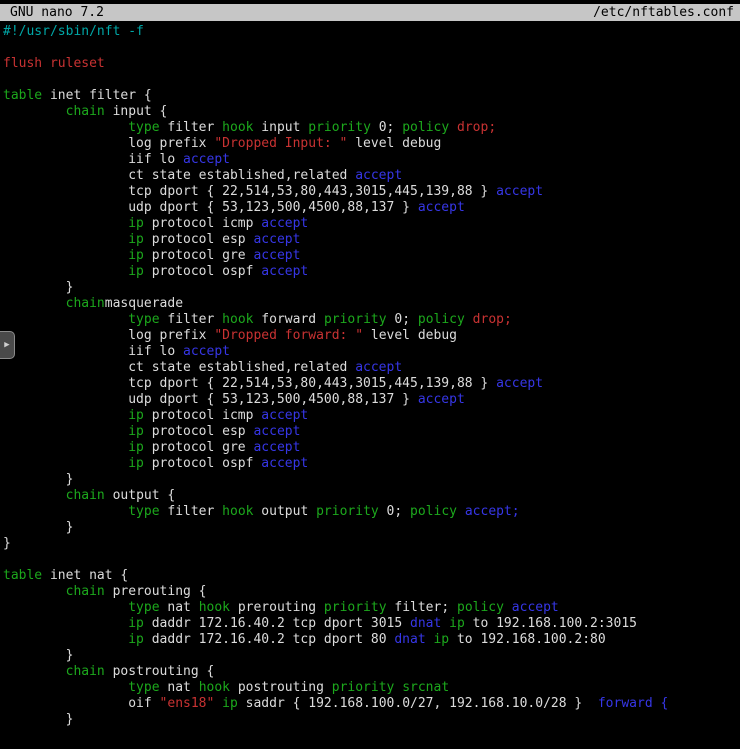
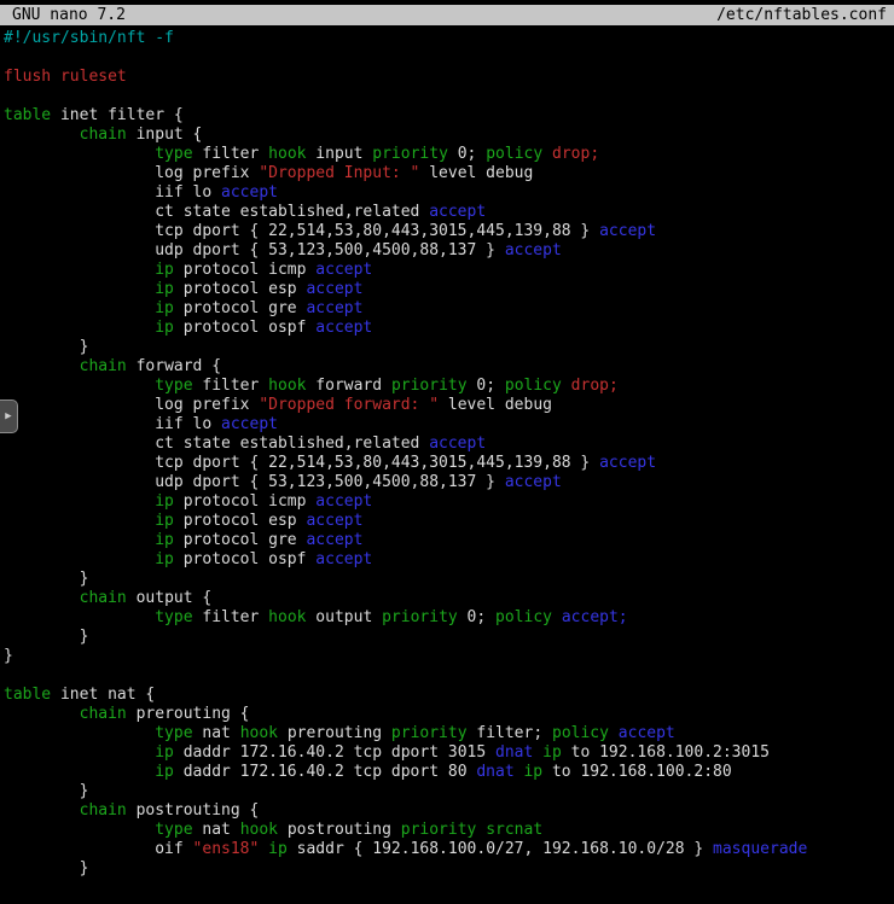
  GNU nano 7.2
  /etc/nftables.conf
  #!/usr/sbin/nft -f
  flush ruleset
  table inet filter {
  chain input {
  type filter hook input priority 0; policy drop;
  log prefix "Dropped Input: " level debug
  iif lo accept
  ct state established,related accept
  tcp dport { 22,514,53,80,443,3015,445,139,88 } accept
  udp dport { 53,123,500,4500,88,137 } accept
  ip protocol icmp accept
  ip protocol esp accept
  ip protocol gre accept
  ip protocol ospf accept
  }
- chainmasquerade
+ chain forward {
  type filter hook forward priority 0; policy drop;
  log prefix "Dropped forward: " level debug
  iif lo accept
  ct state established,related accept
  tcp dport { 22,514,53,80,443,3015,445,139,88 } accept
  udp dport { 53,123,500,4500,88,137 } accept
  ip protocol icmp accept
  ip protocol esp accept
  ip protocol gre accept
  ip protocol ospf accept
  }
  chain output {
  type filter hook output priority 0; policy accept;
  }
  }
  table inet nat {
  chain prerouting {
  type nat hook prerouting priority filter; policy accept
  ip daddr 172.16.40.2 tcp dport 3015 dnat ip to 192.168.100.2:3015
  ip daddr 172.16.40.2 tcp dport 80 dnat ip to 192.168.100.2:80
  }
  chain postrouting {
  type nat hook postrouting priority srcnat
- oif "ens18" ip saddr { 192.168.100.0/27, 192.168.10.0/28 } forward {
+ oif "ens18" ip saddr { 192.168.100.0/27, 192.168.10.0/28 } masquerade
  }
  ▶
